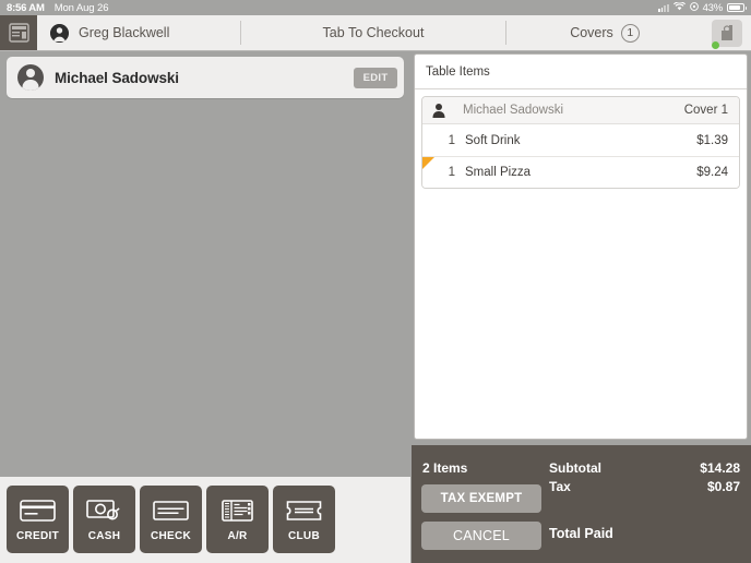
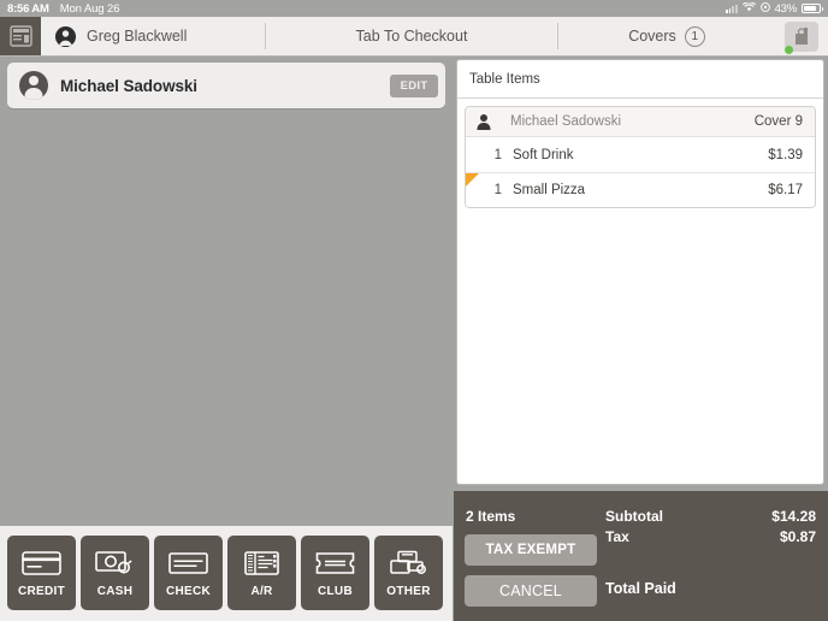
  8:56 AM
  Mon Aug 26
  43%
  Greg Blackwell
  Tab To Checkout
  Covers
  1
  Michael Sadowski
  EDIT
  Table Items
  Michael Sadowski
- Cover 1
+ Cover 9
  1
  Soft Drink
  $1.39
  1
  Small Pizza
- $9.24
+ $6.17
  2 Items
  TAX EXEMPT
  CANCEL
  Subtotal
  $14.28
  Tax
  $0.87
  Total Paid
  CREDIT
  CASH
  CHECK
  A/R
  CLUB
+ OTHER
